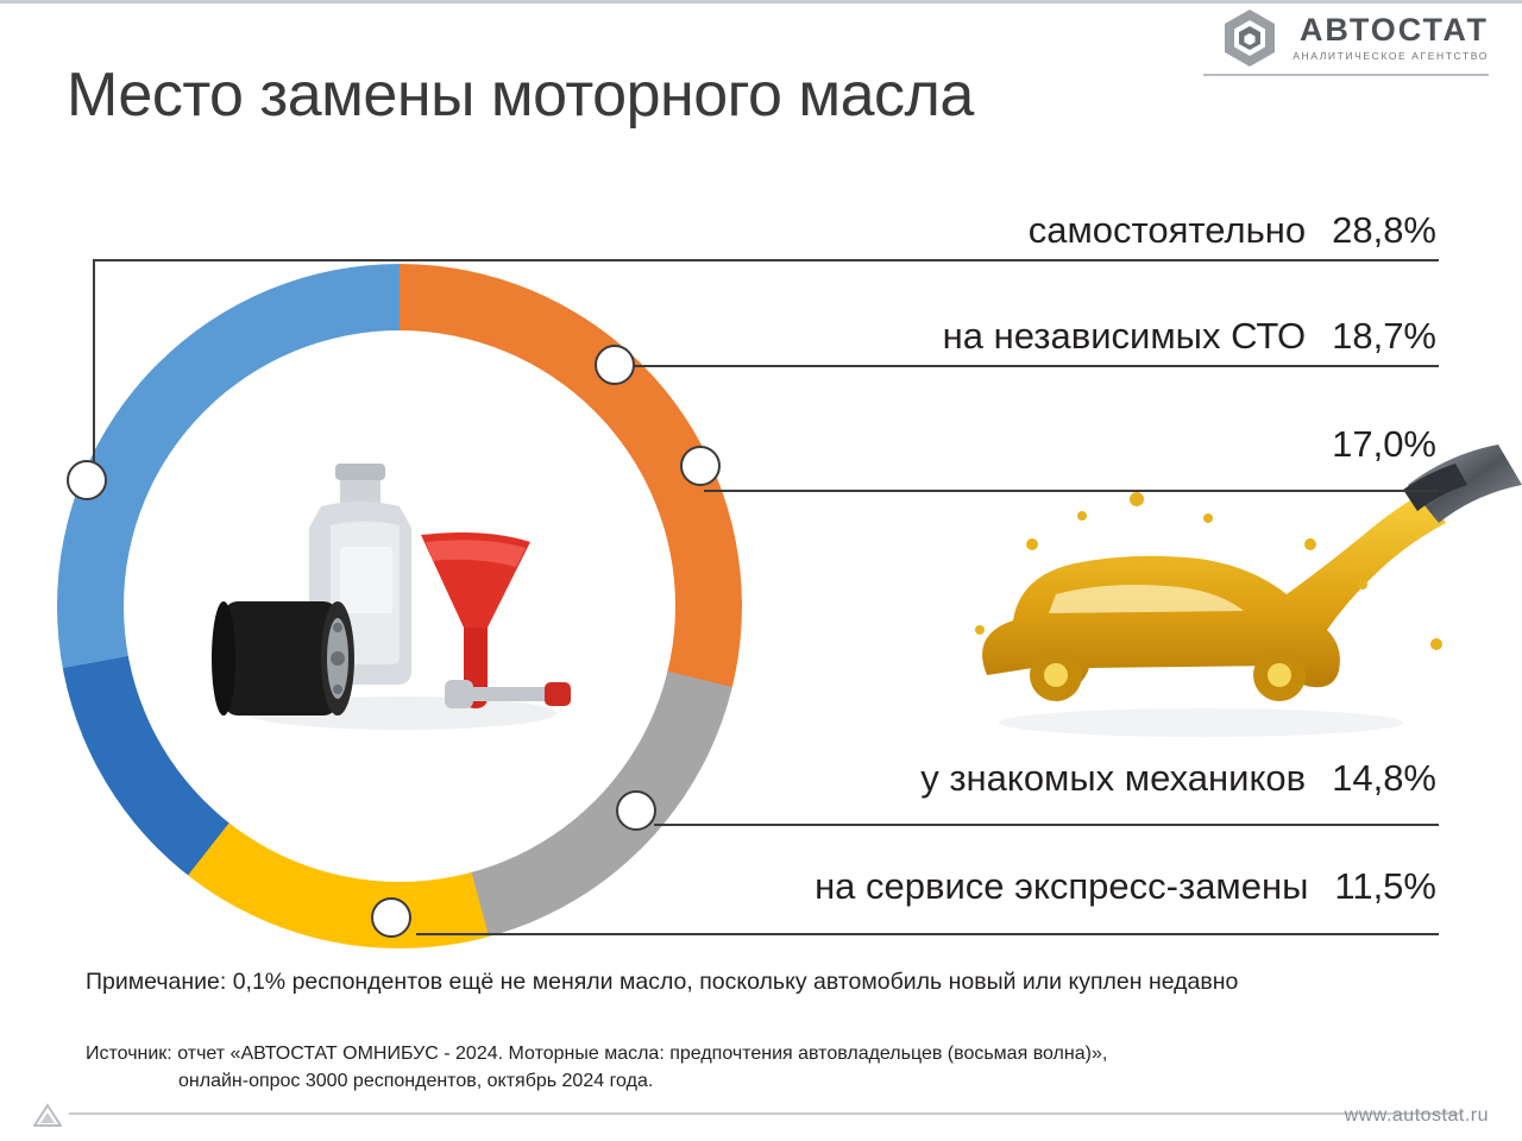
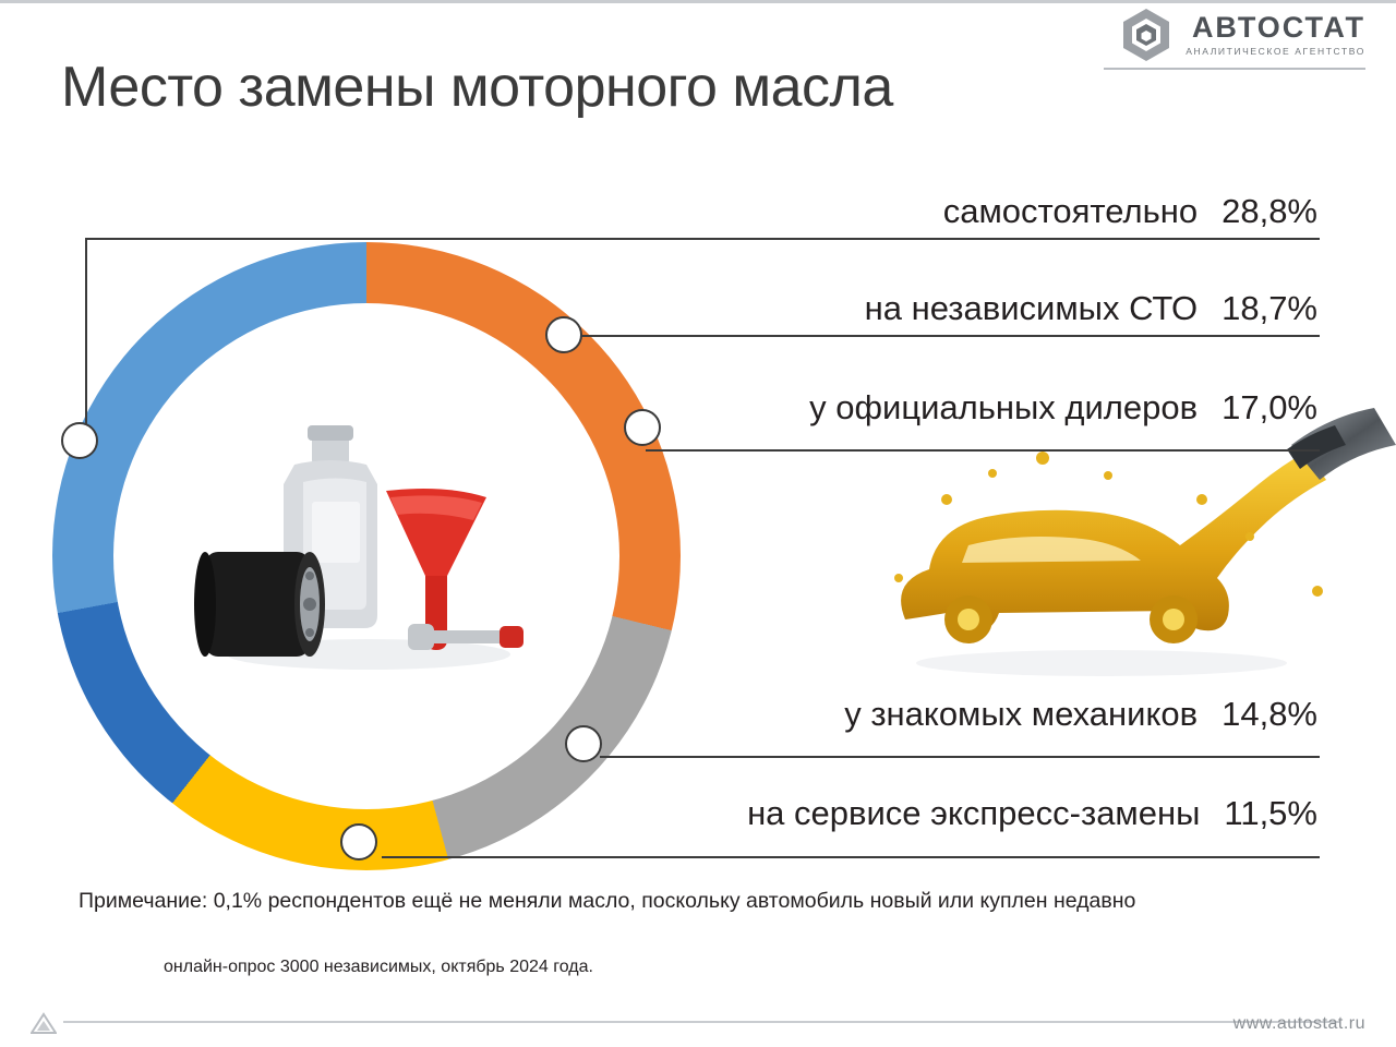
  АВТОСТАТ
  АНАЛИТИЧЕСКОЕ АГЕНТСТВО
  Место замены моторного масла
  самостоятельно
  28,8%
  на независимых СТО
  18,7%
+ у официальных дилеров
  17,0%
  у знакомых механиков
  14,8%
  на сервисе экспресс-замены
  11,5%
  Примечание: 0,1% респондентов ещё не меняли масло, поскольку автомобиль новый или куплен недавно
- Источник: отчет «АВТОСТАТ ОМНИБУС - 2024. Моторные масла: предпочтения автовладельцев (восьмая волна)»,
- онлайн-опрос 3000 респондентов, октябрь 2024 года.
+ онлайн-опрос 3000 независимых, октябрь 2024 года.
  www.autostat.ru
